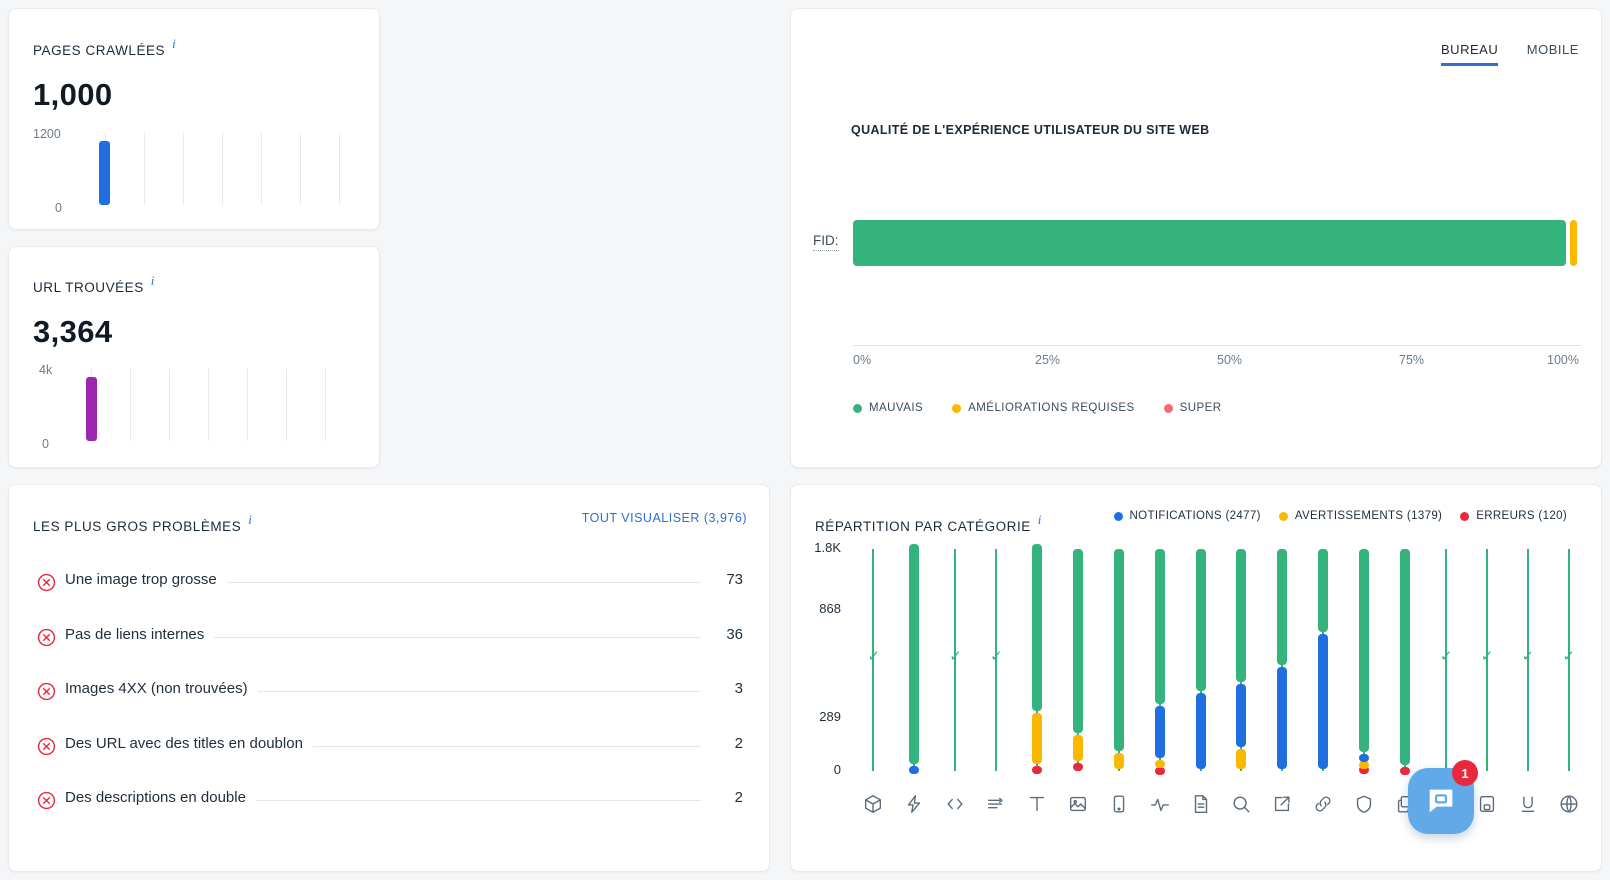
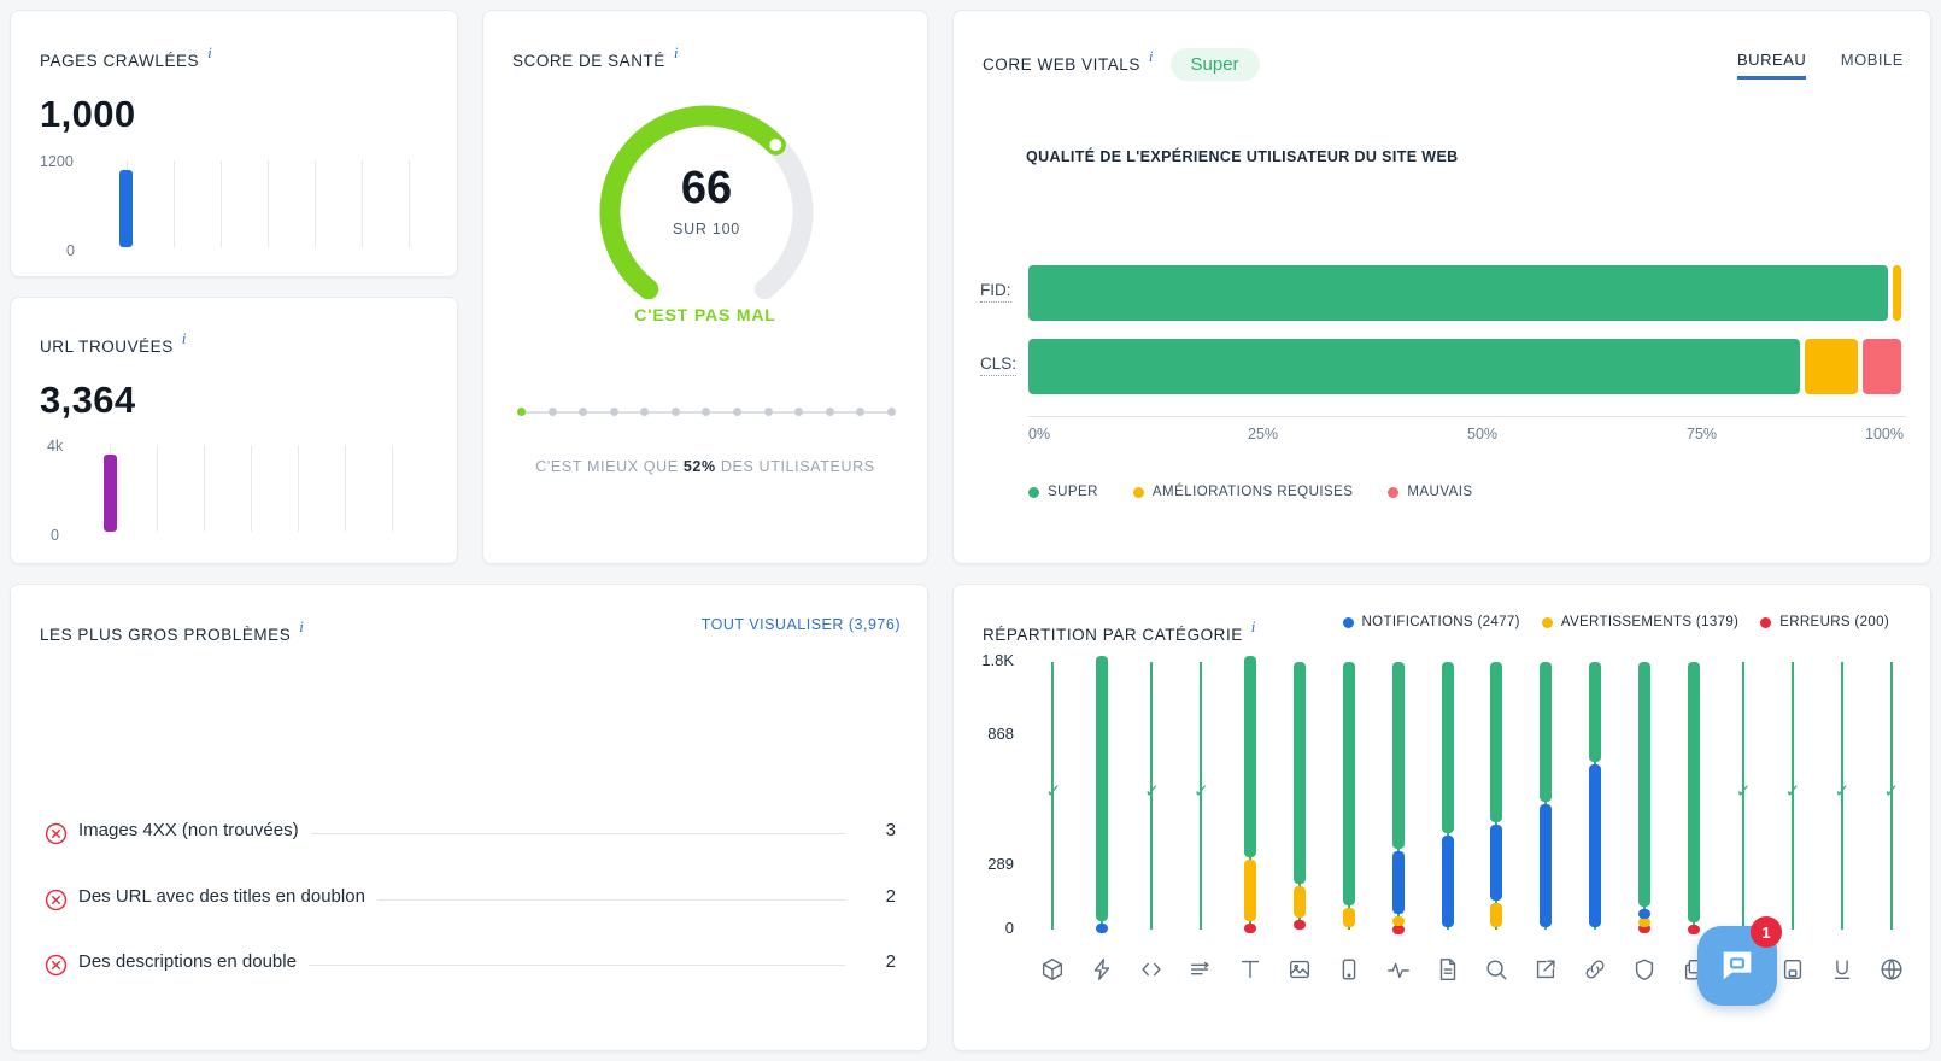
  PAGES CRAWLÉES i
  1,000
  1200
  0
  URL TROUVÉES i
  3,364
  4k
  0
+ SCORE DE SANTÉ i
+ 66
+ SUR 100
+ C'EST PAS MAL
+ C'EST MIEUX QUE 52% DES UTILISATEURS
+ CORE WEB VITALS i Super
  BUREAU MOBILE
  QUALITÉ DE L'EXPÉRIENCE UTILISATEUR DU SITE WEB
  FID:
+ CLS:
  0%
  25%
  50%
  75%
  100%
- MAUVAIS
+ SUPER
  AMÉLIORATIONS REQUISES
- SUPER
+ MAUVAIS
  LES PLUS GROS PROBLÈMES i
  TOUT VISUALISER (3,976)
- Une image trop grosse
- 73
- Pas de liens internes
- 36
  Images 4XX (non trouvées)
  3
  Des URL avec des titles en doublon
  2
  Des descriptions en double
  2
  RÉPARTITION PAR CATÉGORIE i
  NOTIFICATIONS (2477)
  AVERTISSEMENTS (1379)
- ERREURS (120)
+ ERREURS (200)
  0
  289
  868
  1.8K
  ✓
  ✓
  ✓
  ✓
  ✓
  ✓
  ✓
  1
